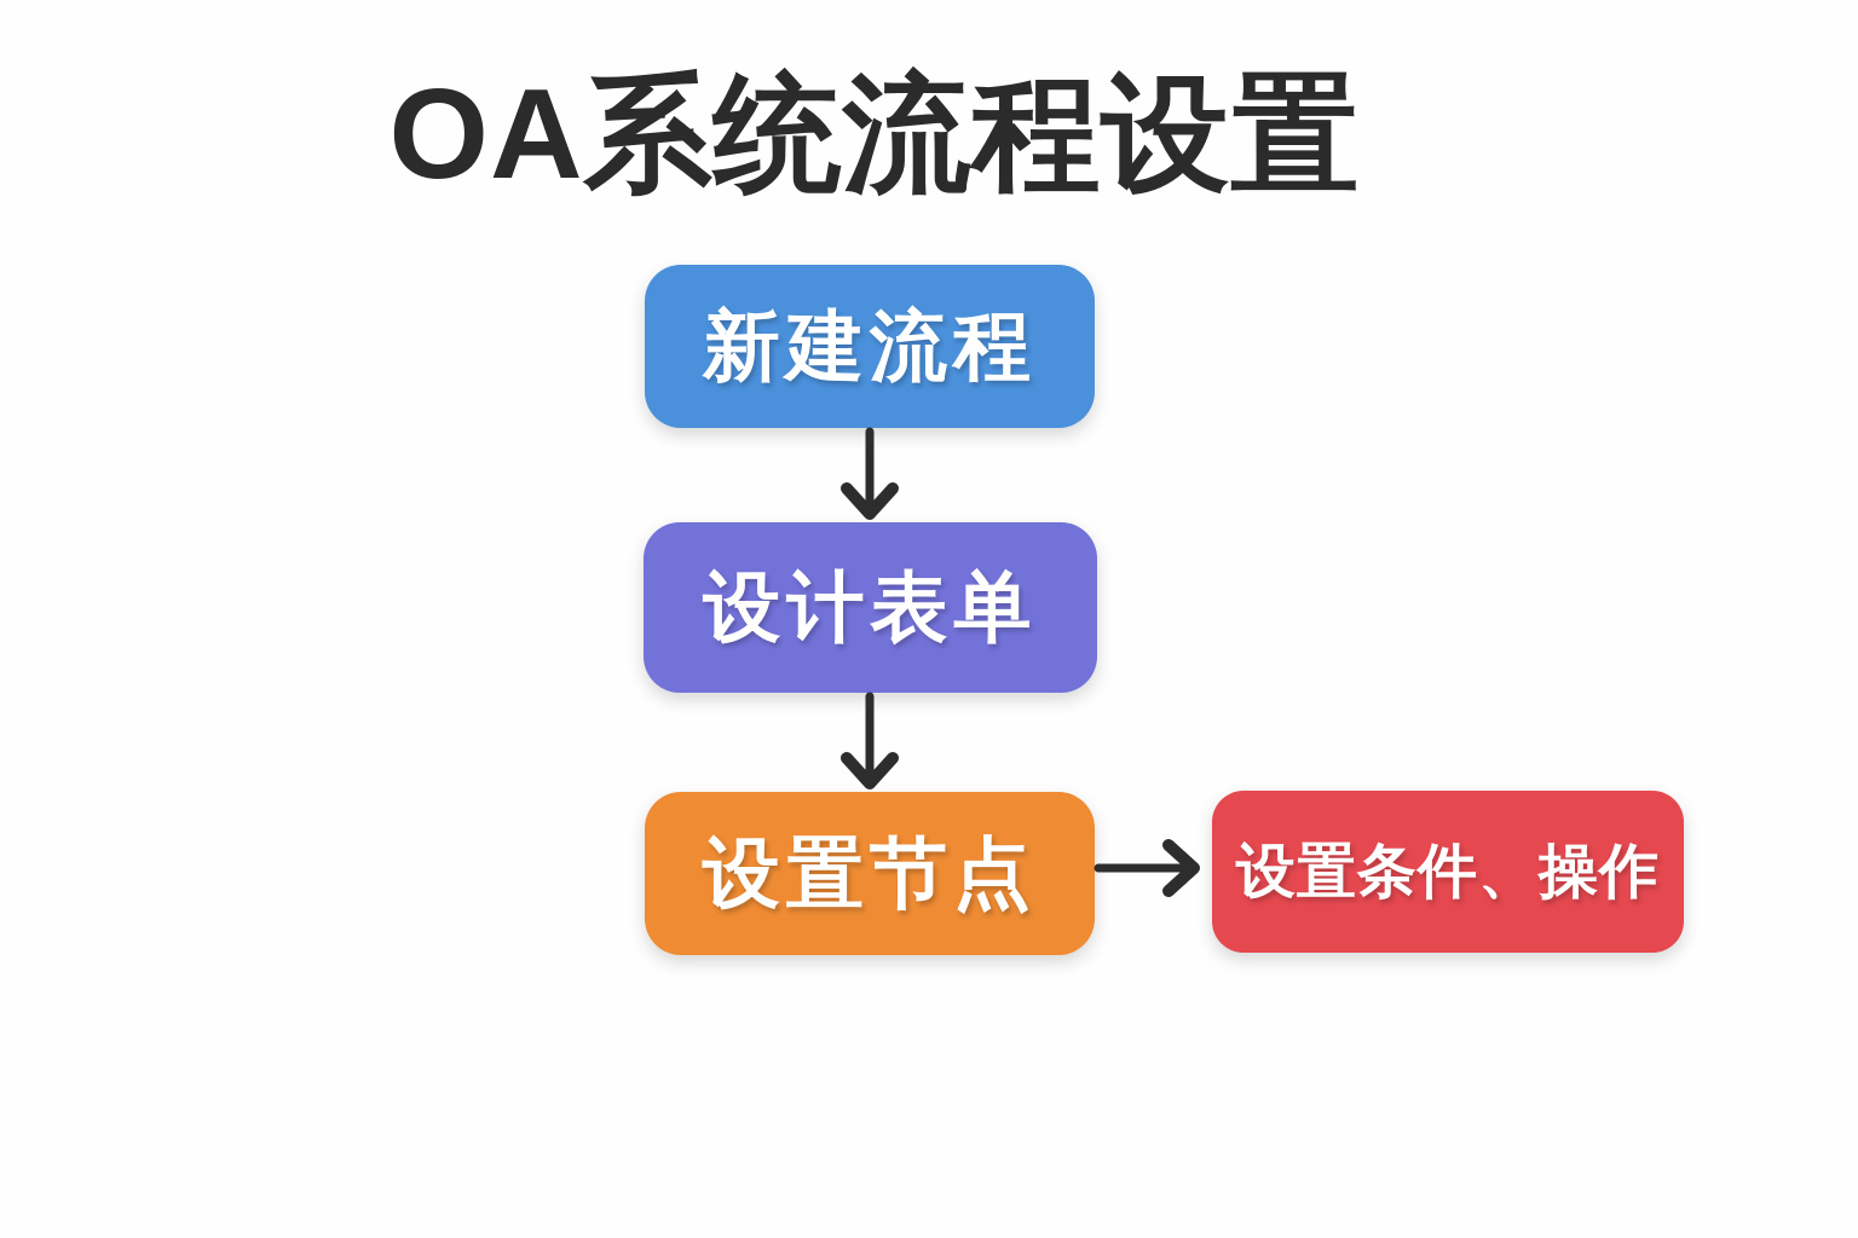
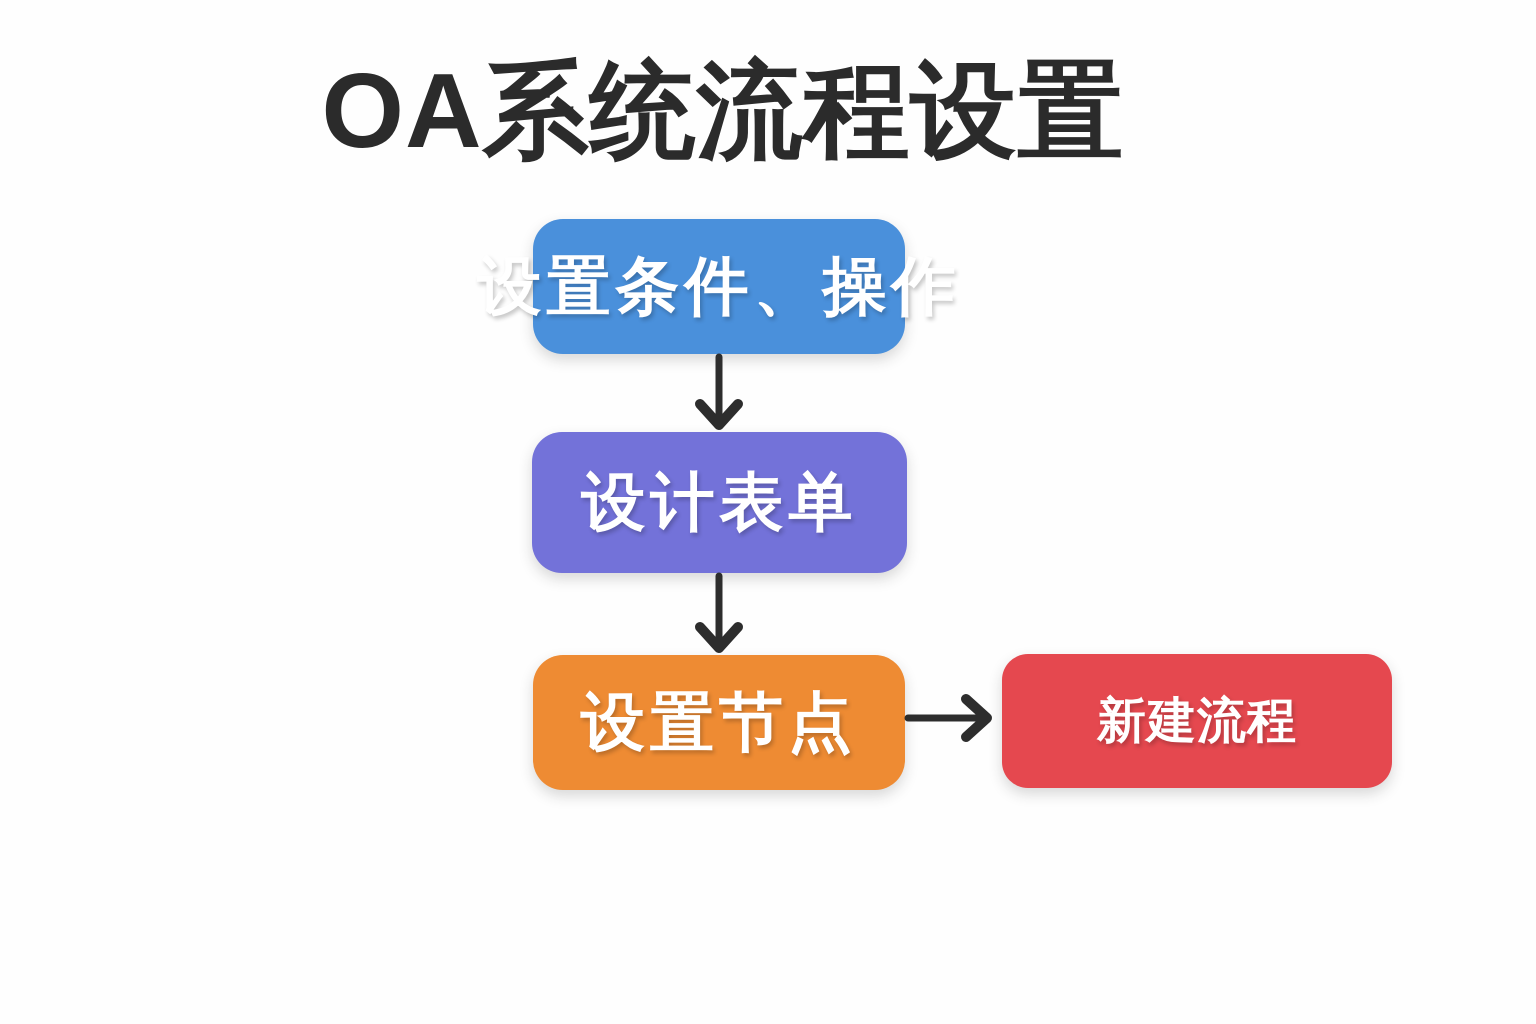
  OA系统流程设置
- 新建流程
+ 设置条件、操作
  设计表单
  设置节点
- 设置条件、操作
+ 新建流程
